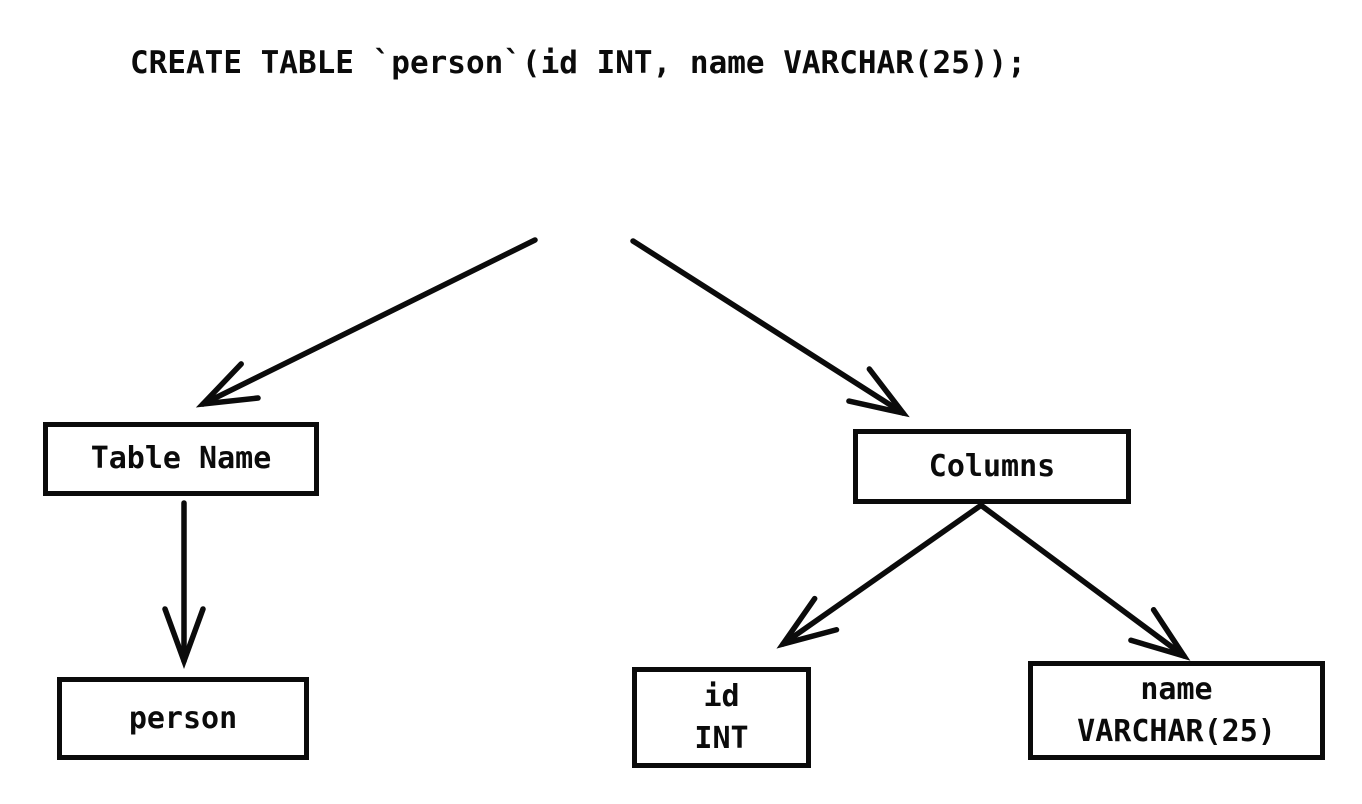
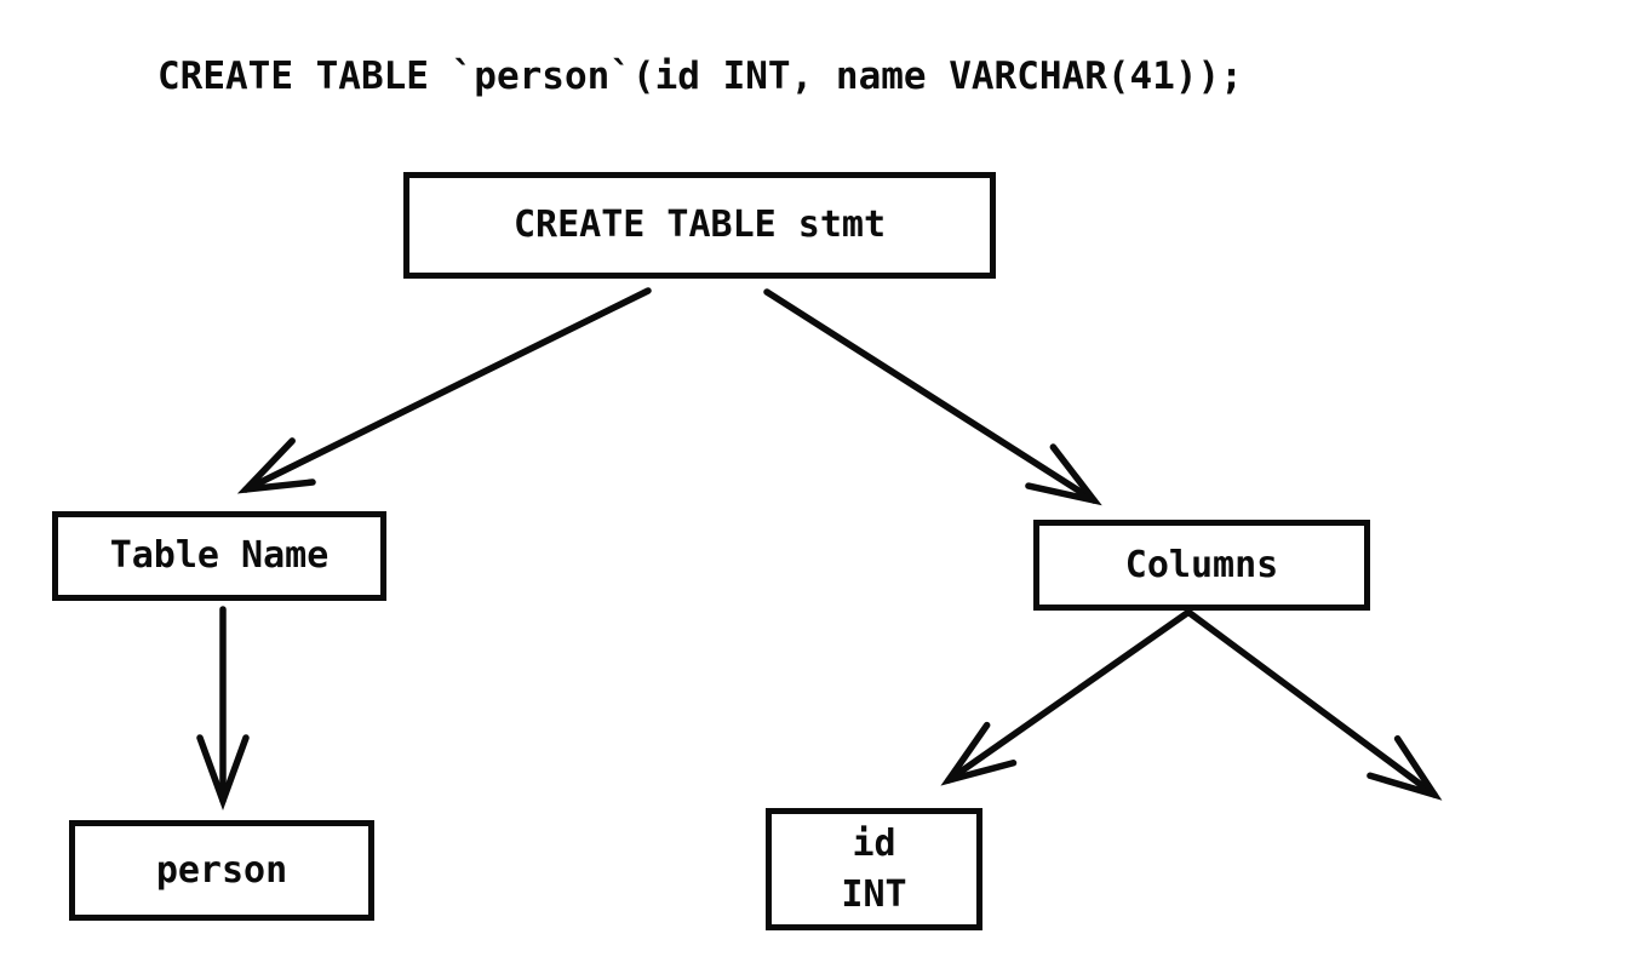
- CREATE TABLE `person`(id INT, name VARCHAR(25));
+ CREATE TABLE `person`(id INT, name VARCHAR(41));
+ CREATE TABLE stmt
  Table Name
  person
  Columns
  id
  INT
- name
- VARCHAR(25)
